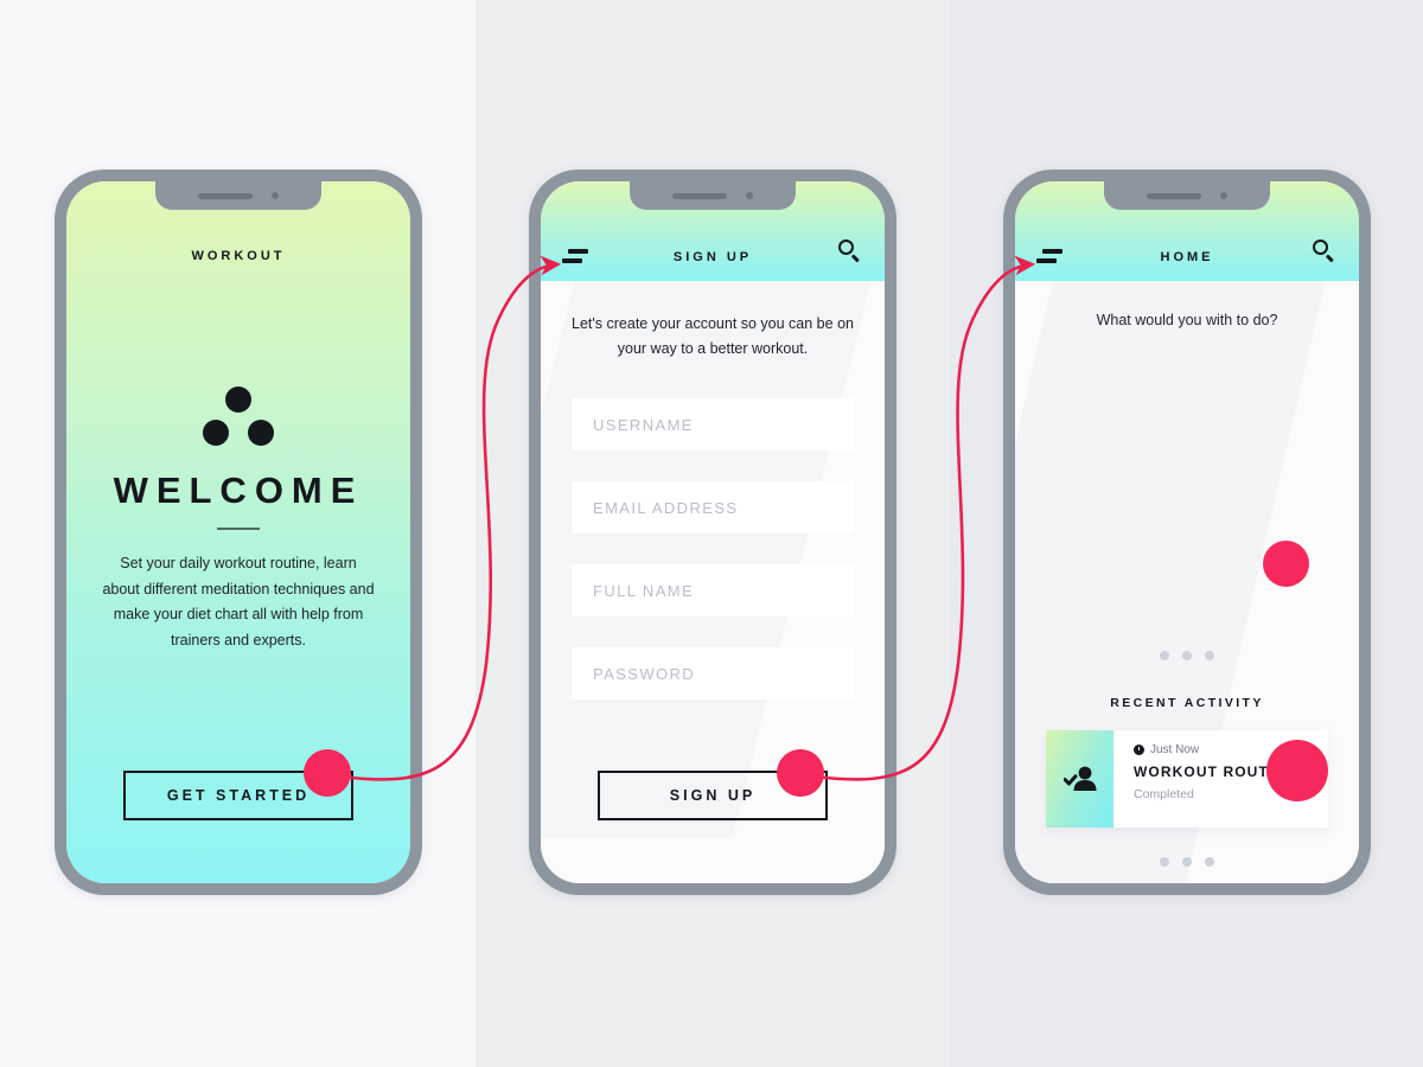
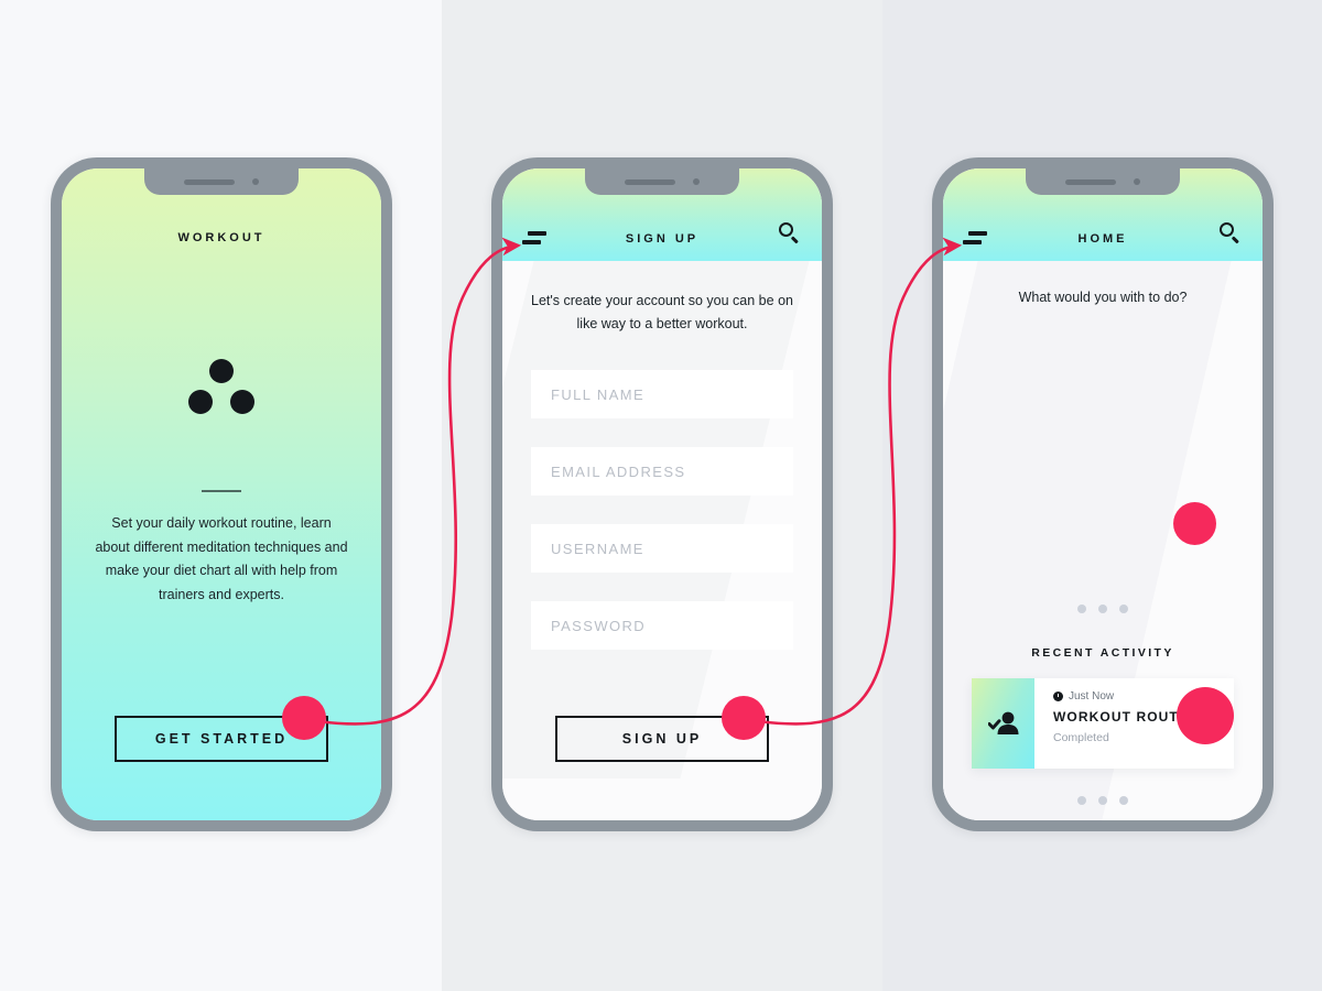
  WORKOUT
- WELCOME
  Set your daily workout routine, learn about different meditation techniques and make your diet chart all with help from trainers and experts.
  GET STARTED
  SIGN UP
- Let's create your account so you can be on your way to a better workout.
+ Let's create your account so you can be on like way to a better workout.
- USERNAME
+ FULL NAME
  EMAIL ADDRESS
- FULL NAME
+ USERNAME
  PASSWORD
  SIGN UP
  HOME
  What would you with to do?
  RECENT ACTIVITY
  Just Now
  WORKOUT ROUT
  Completed
